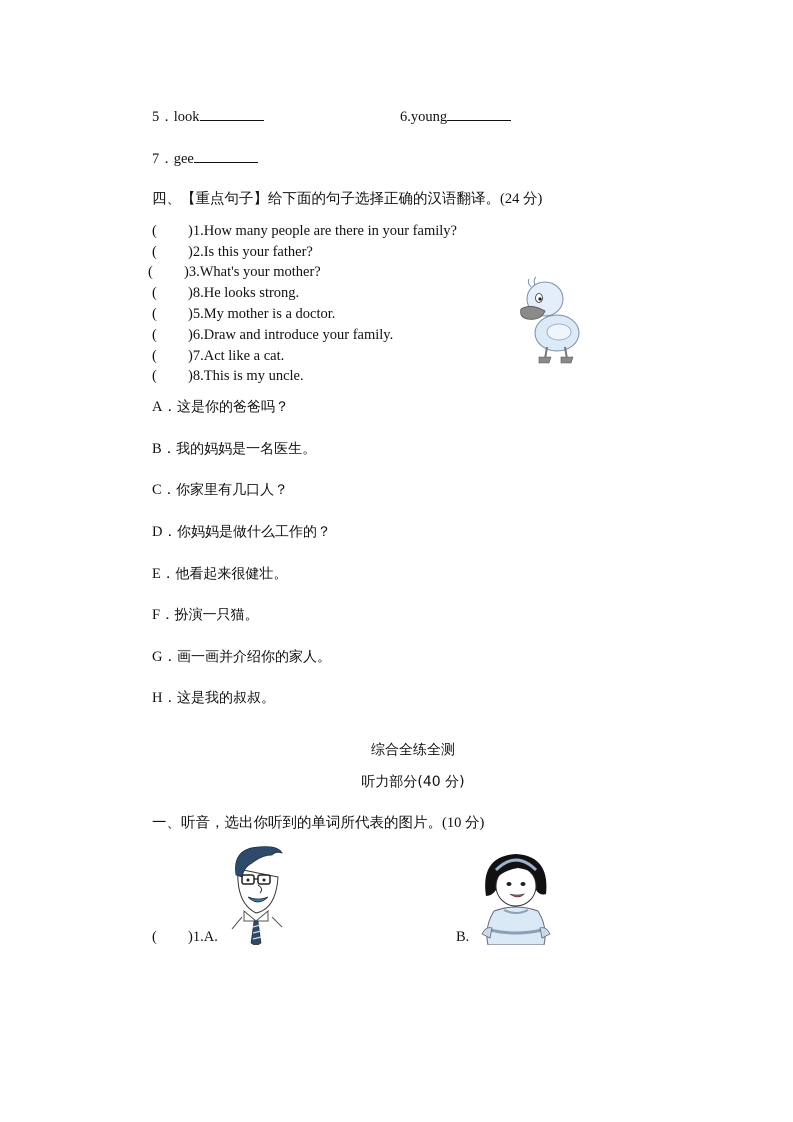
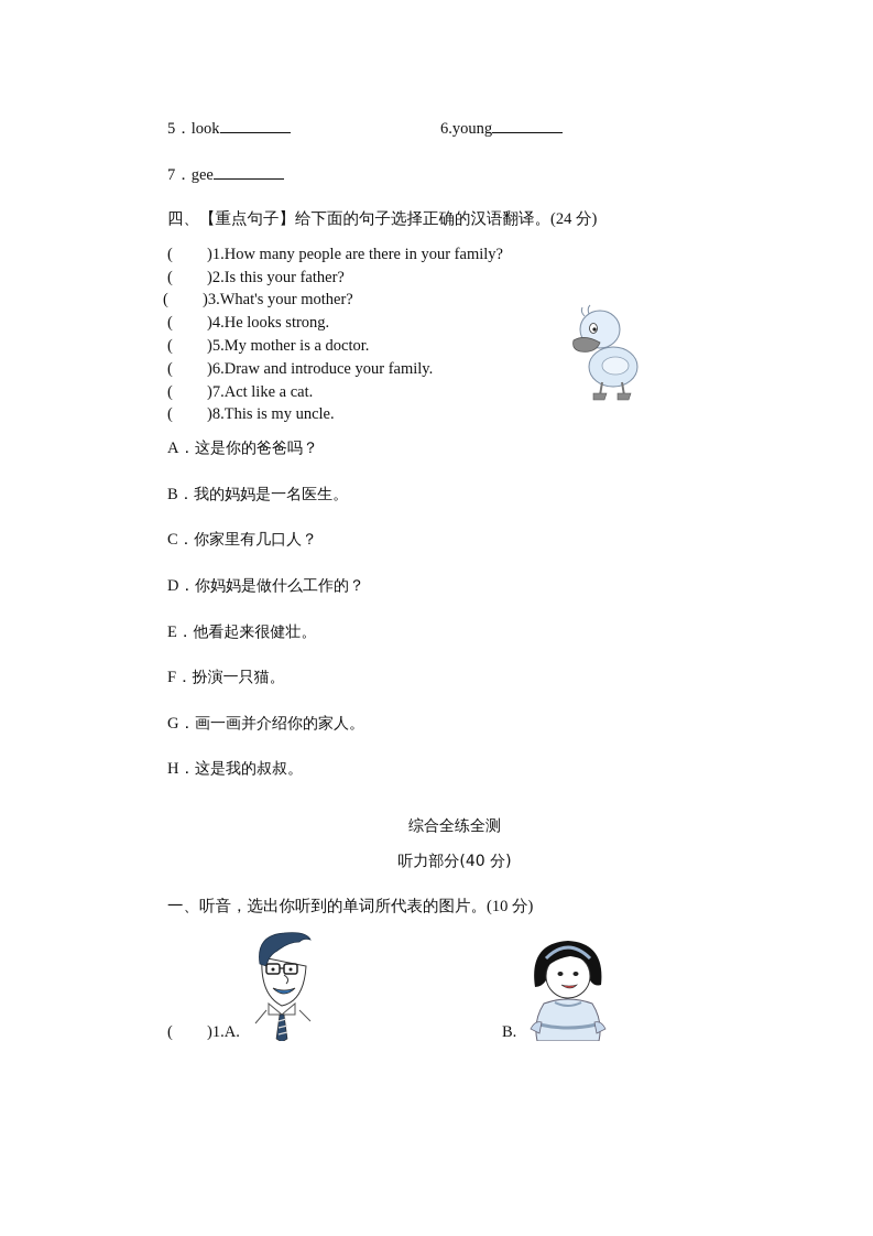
  5．look
  6.young
  7．gee
  四、【重点句子】给下面的句子选择正确的汉语翻译。(24 分)
  (
  )1.How many people are there in your family?
  (
  )2.Is this your father?
  (
  )3.What's your mother?
  (
- )8.He looks strong.
+ )4.He looks strong.
  (
  )5.My mother is a doctor.
  (
  )6.Draw and introduce your family.
  (
  )7.Act like a cat.
  (
  )8.This is my uncle.
  A．这是你的爸爸吗？
  B．我的妈妈是一名医生。
  C．你家里有几口人？
  D．你妈妈是做什么工作的？
  E．他看起来很健壮。
  F．扮演一只猫。
  G．画一画并介绍你的家人。
  H．这是我的叔叔。
  综合全练全测
  听力部分(40 分)
  一、听音，选出你听到的单词所代表的图片。(10 分)
  (
  )1.A.
  B.
